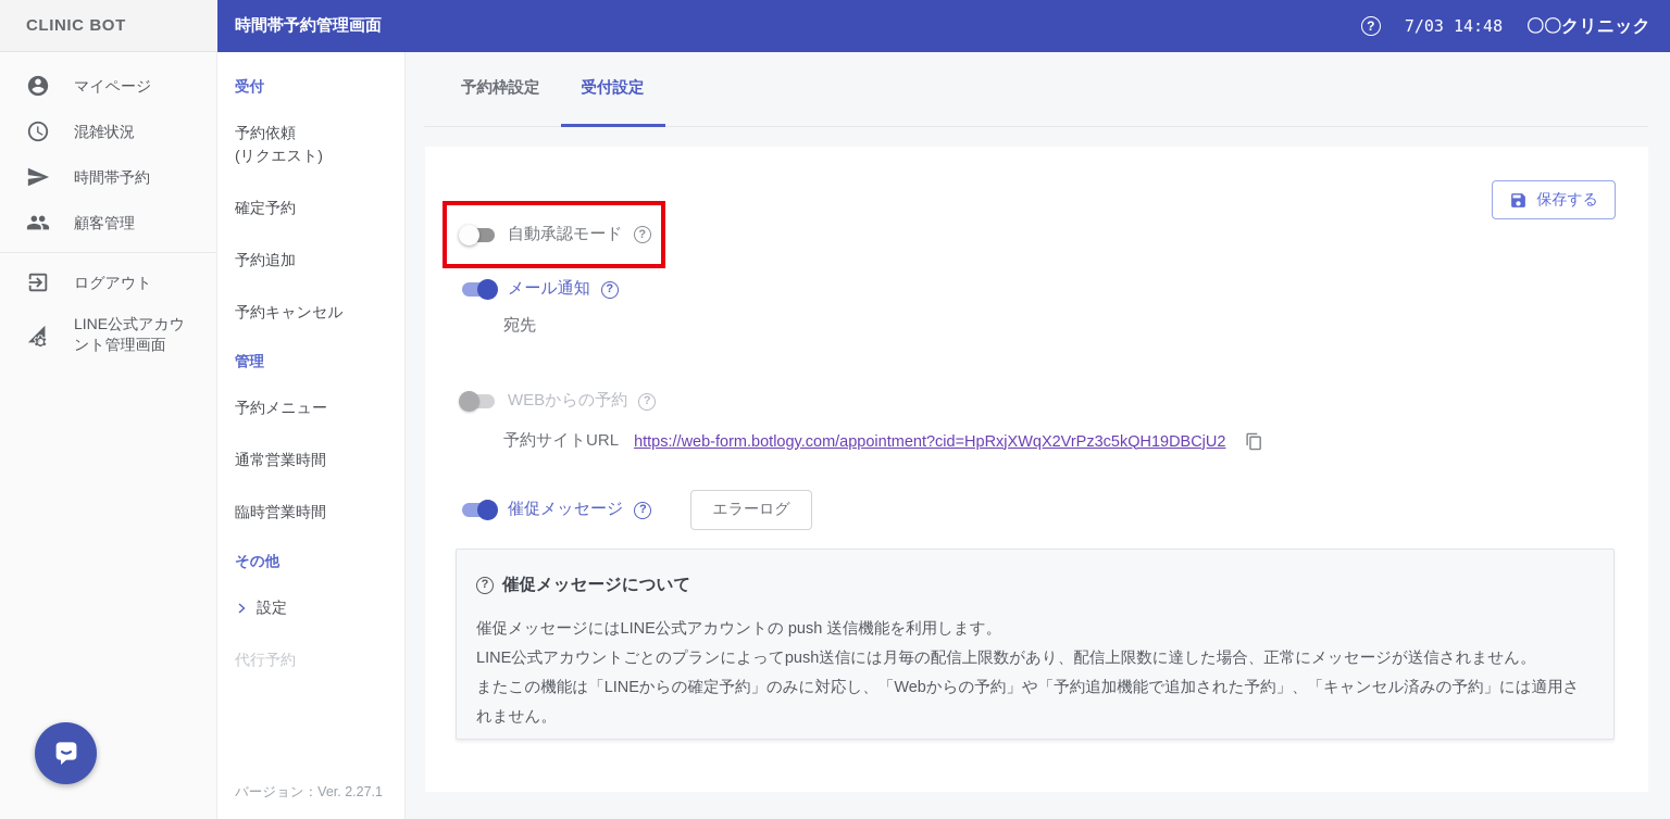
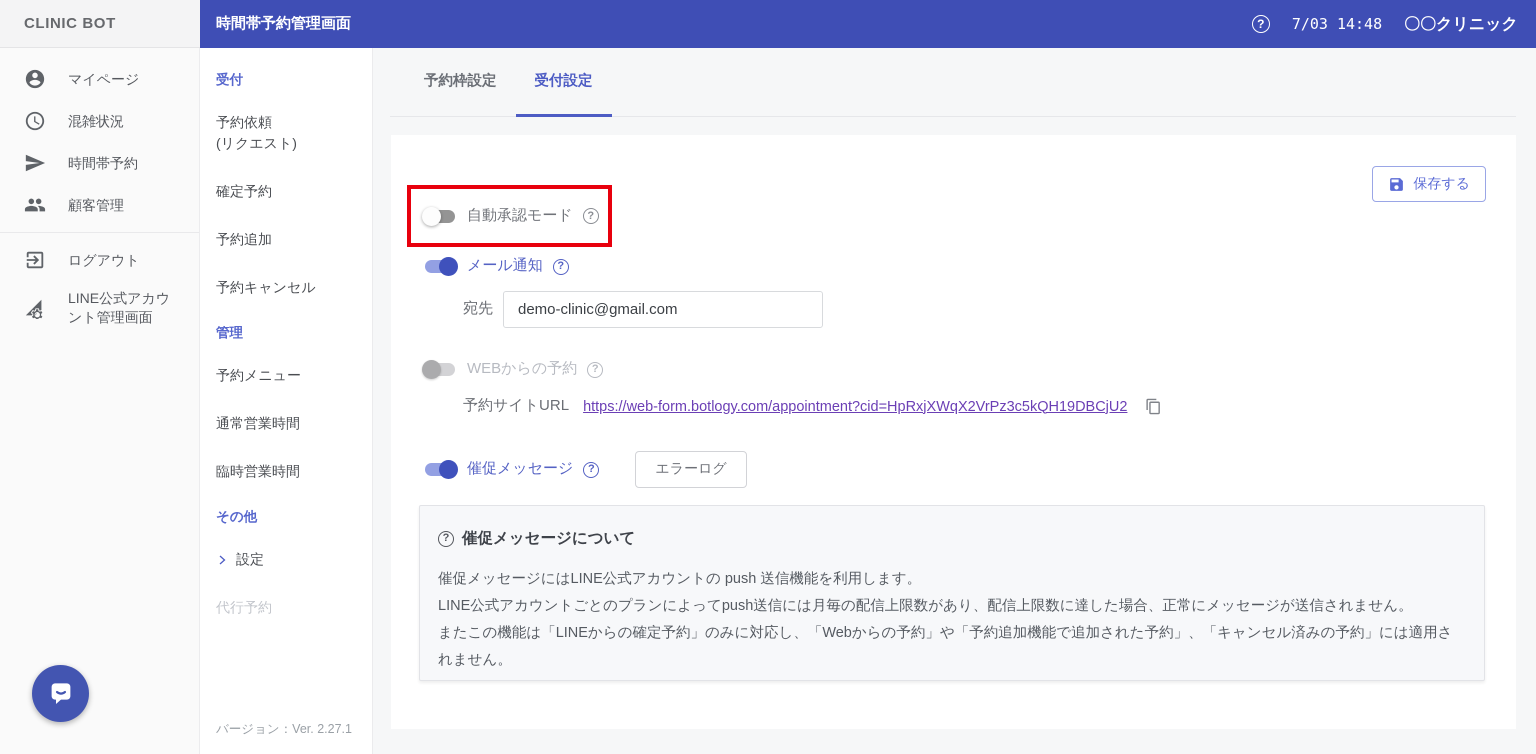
  CLINIC BOT
  時間帯予約管理画面
  ?
  7/03 14:48
  〇〇クリニック
  マイページ
  混雑状況
  時間帯予約
  顧客管理
  ログアウト
  LINE公式アカウント管理画面
  受付
  予約依頼
  (リクエスト)
  確定予約
  予約追加
  予約キャンセル
  管理
  予約メニュー
  通常営業時間
  臨時営業時間
  その他
  設定
  代行予約
  バージョン：Ver. 2.27.1
  予約枠設定
  受付設定
  保存する
  自動承認モード
  ?
  メール通知
  ?
  宛先
+ demo-clinic@gmail.com
  WEBからの予約
  ?
  予約サイトURL
  https://web-form.botlogy.com/appointment?cid=HpRxjXWqX2VrPz3c5kQH19DBCjU2
  催促メッセージ
  ?
  エラーログ
  ?
  催促メッセージについて
  催促メッセージにはLINE公式アカウントの push 送信機能を利用します。
  LINE公式アカウントごとのプランによってpush送信には月毎の配信上限数があり、配信上限数に達した場合、正常にメッセージが送信されません。
  またこの機能は「LINEからの確定予約」のみに対応し、「Webからの予約」や「予約追加機能で追加された予約」、「キャンセル済みの予約」には適用されません。
